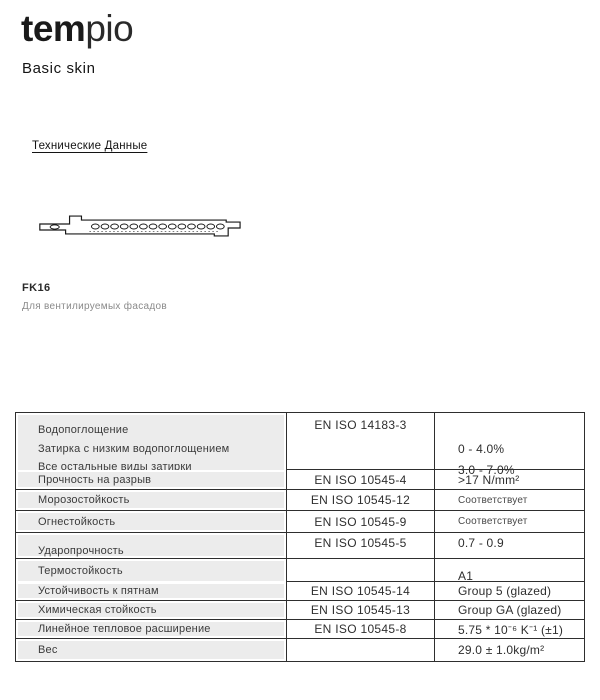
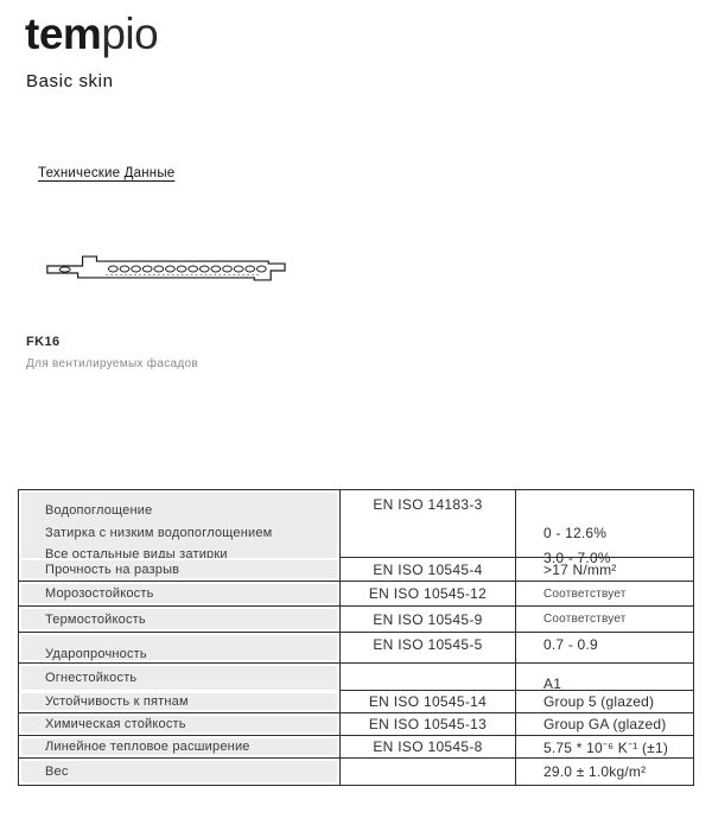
  tempio
  Basic skin
  Технические Данные
  FK16
  Для вентилируемых фасадов
  Водопоглощение
  Затирка с низким водопоглощением
  Все остальные виды затирки
  EN ISO 14183-3
- 0 - 4.0%
+ 0 - 12.6%
  3.0 - 7.0%
  Прочность на разрыв
  EN ISO 10545-4
  >17 N/mm²
  Морозостойкость
  EN ISO 10545-12
  Соответствует
- Огнестойкость
+ Термостойкость
  EN ISO 10545-9
  Соответствует
  Ударопрочность
  EN ISO 10545-5
  0.7 - 0.9
- Термостойкость
+ Огнестойкость
  A1
  Устойчивость к пятнам
  EN ISO 10545-14
  Group 5 (glazed)
  Химическая стойкость
  EN ISO 10545-13
  Group GA (glazed)
  Линейное тепловое расширение
  EN ISO 10545-8
  5.75 * 10⁻⁶ K⁻¹ (±1)
  Вес
  29.0 ± 1.0kg/m²
